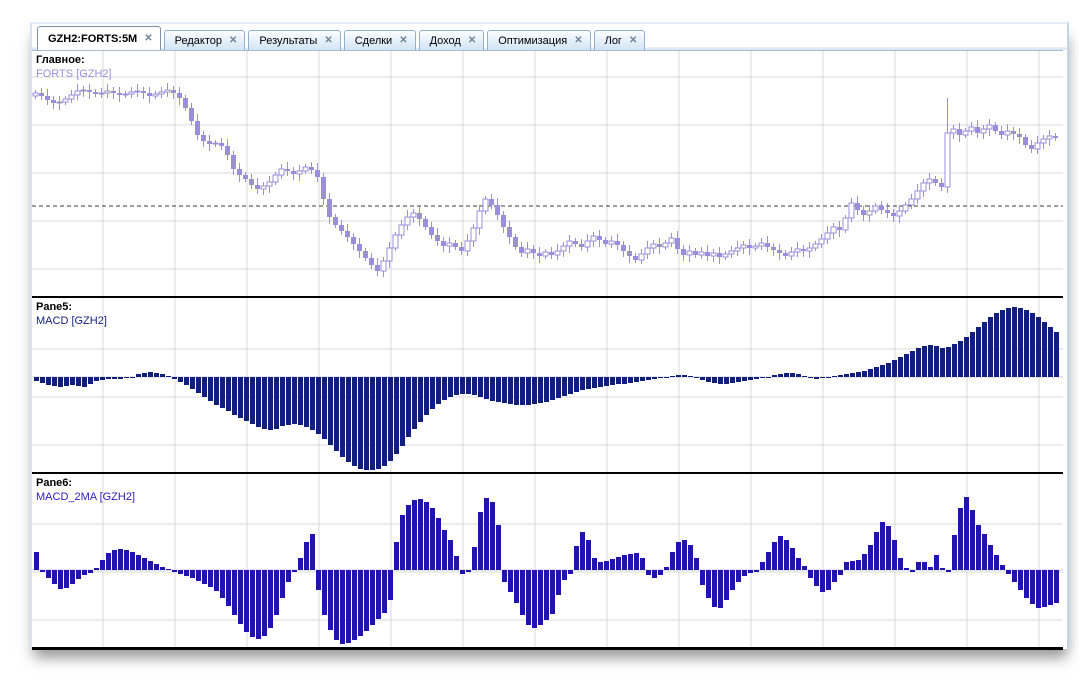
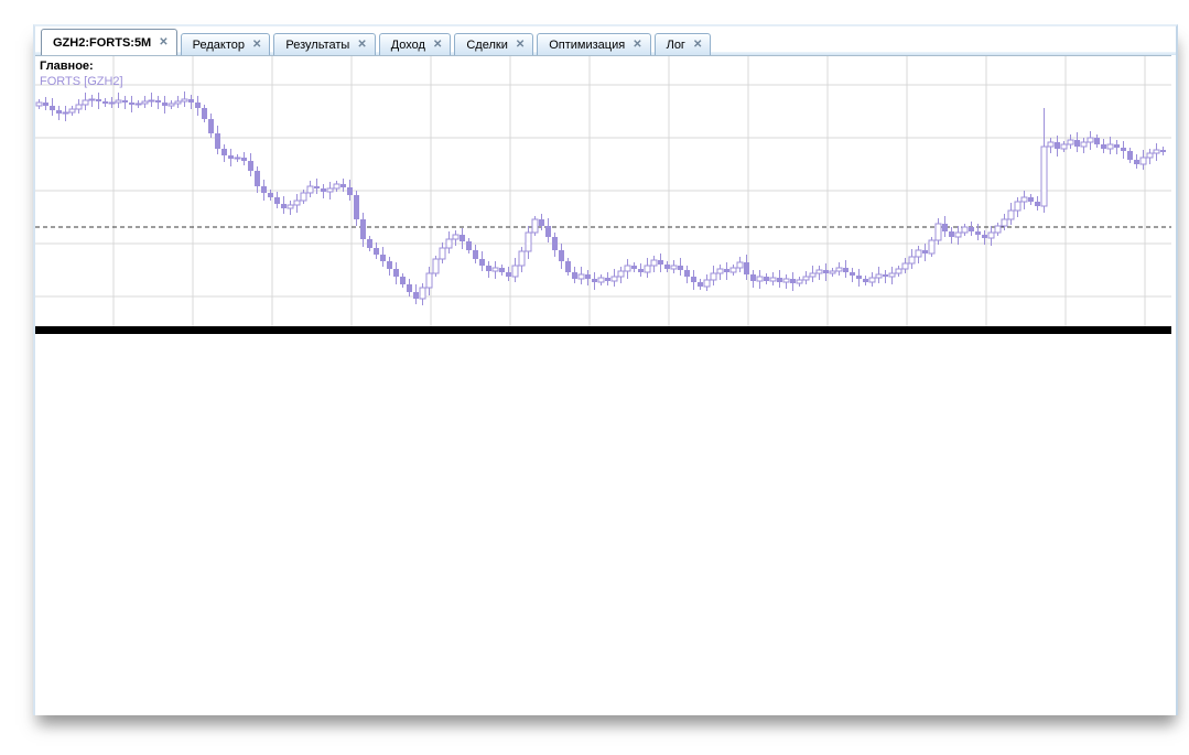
  GZH2:FORTS:5M
  ✕
  Редактор
  ✕
  Результаты
  ✕
- Сделки
+ Доход
  ✕
- Доход
+ Сделки
  ✕
  Оптимизация
  ✕
  Лог
  ✕
  Главное:
  FORTS [GZH2]
- Pane5:
- MACD [GZH2]
- Pane6:
- MACD_2MA [GZH2]
